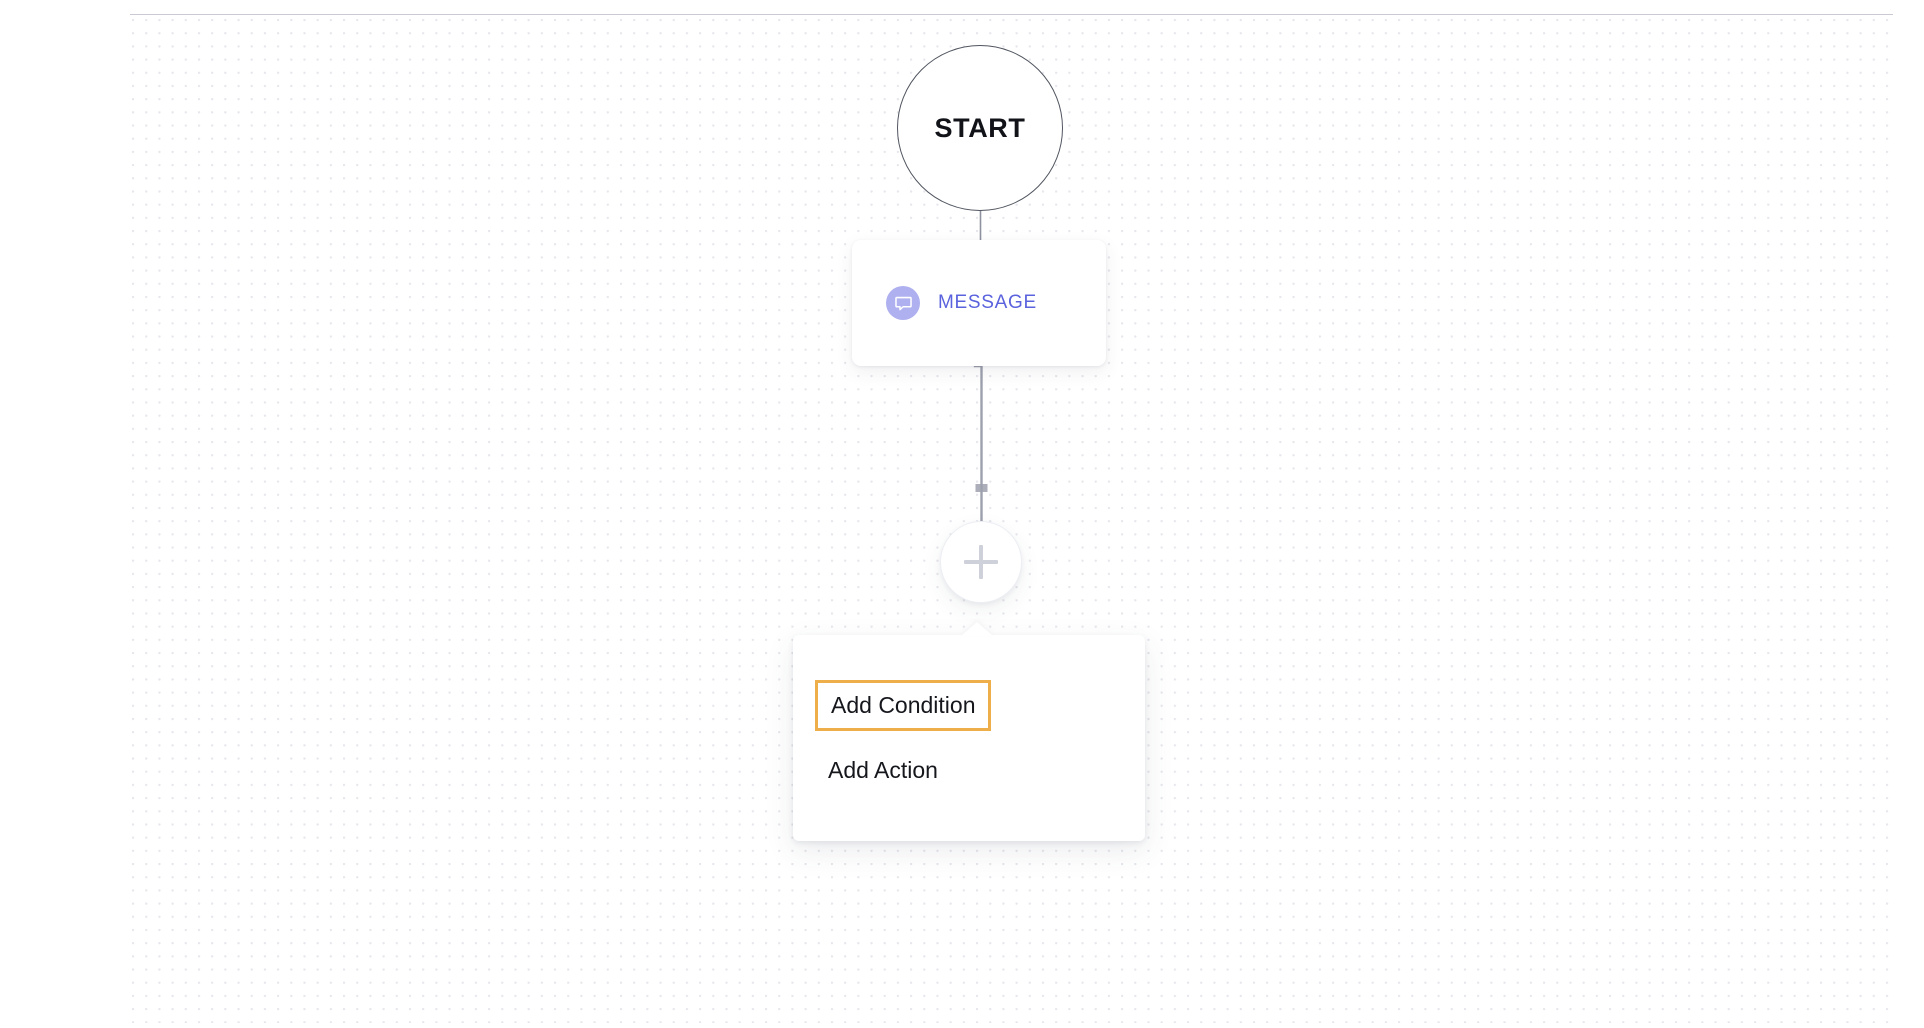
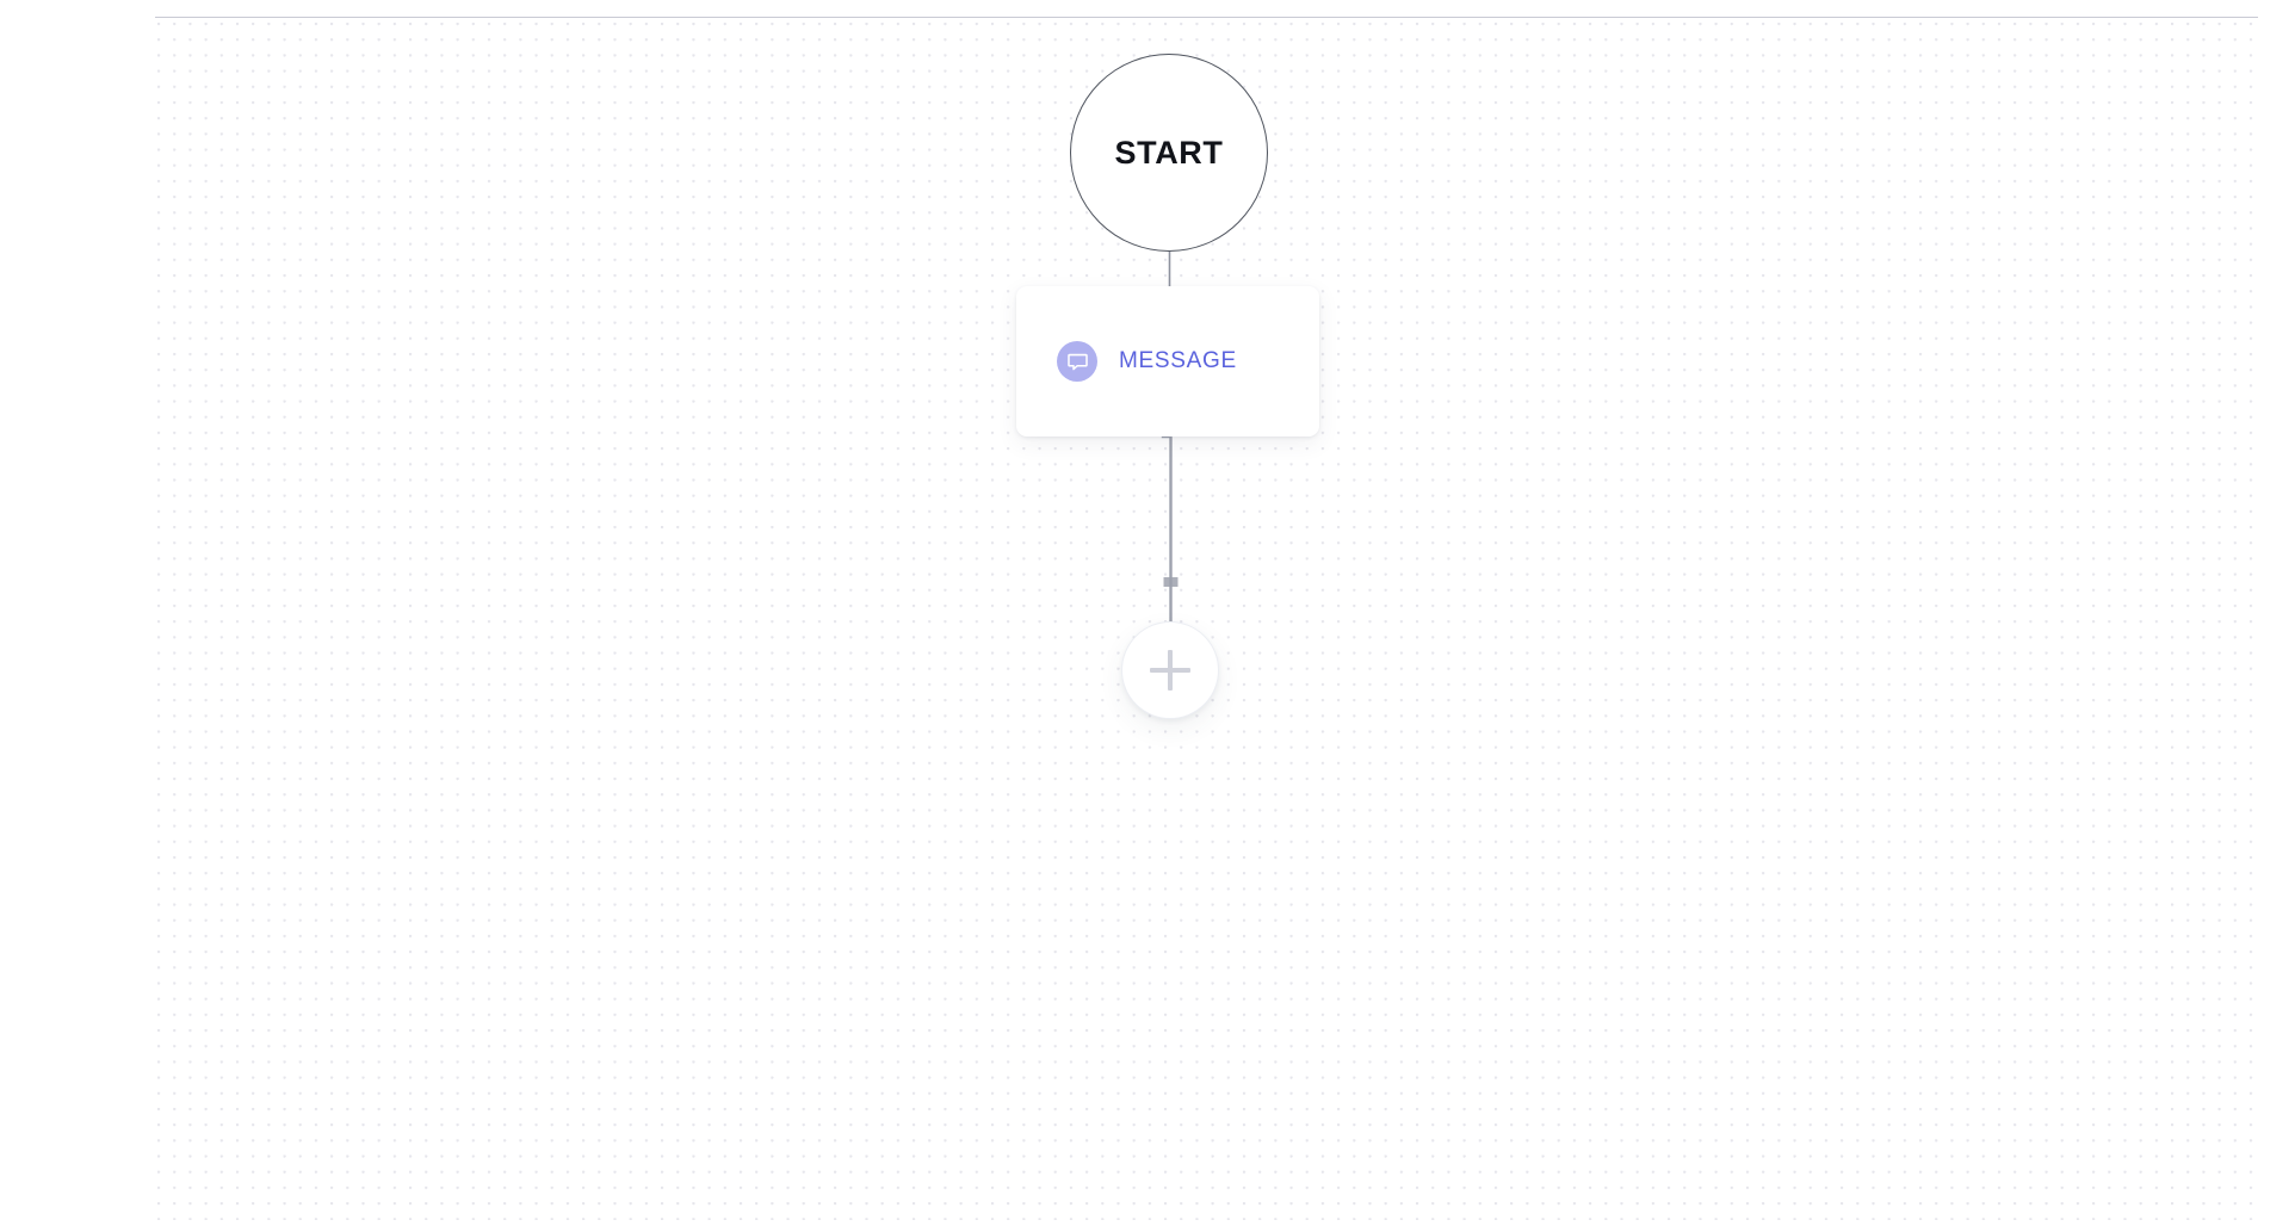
  START
  MESSAGE
- Add Condition
- Add Action
